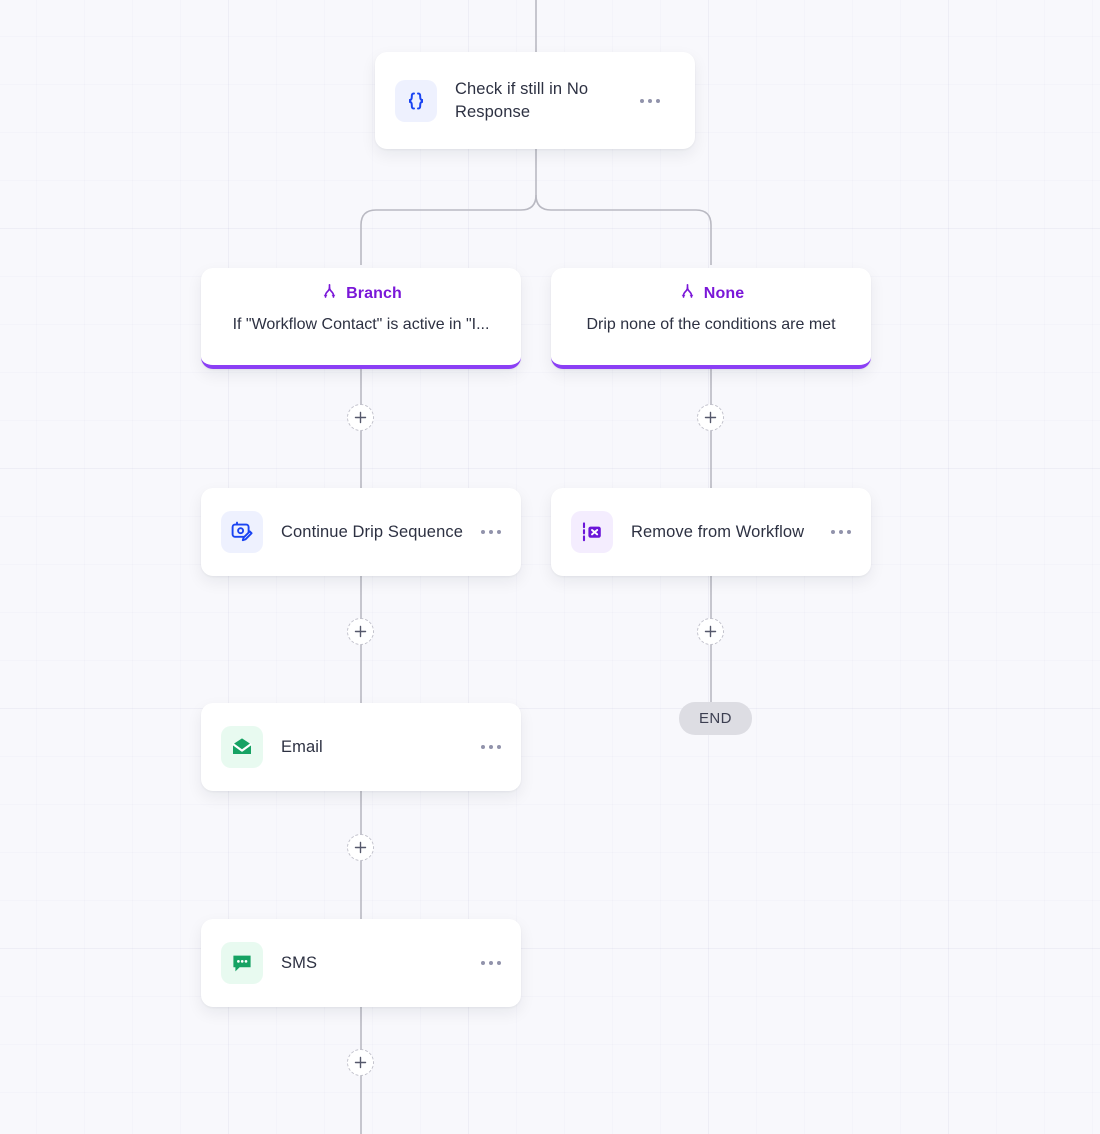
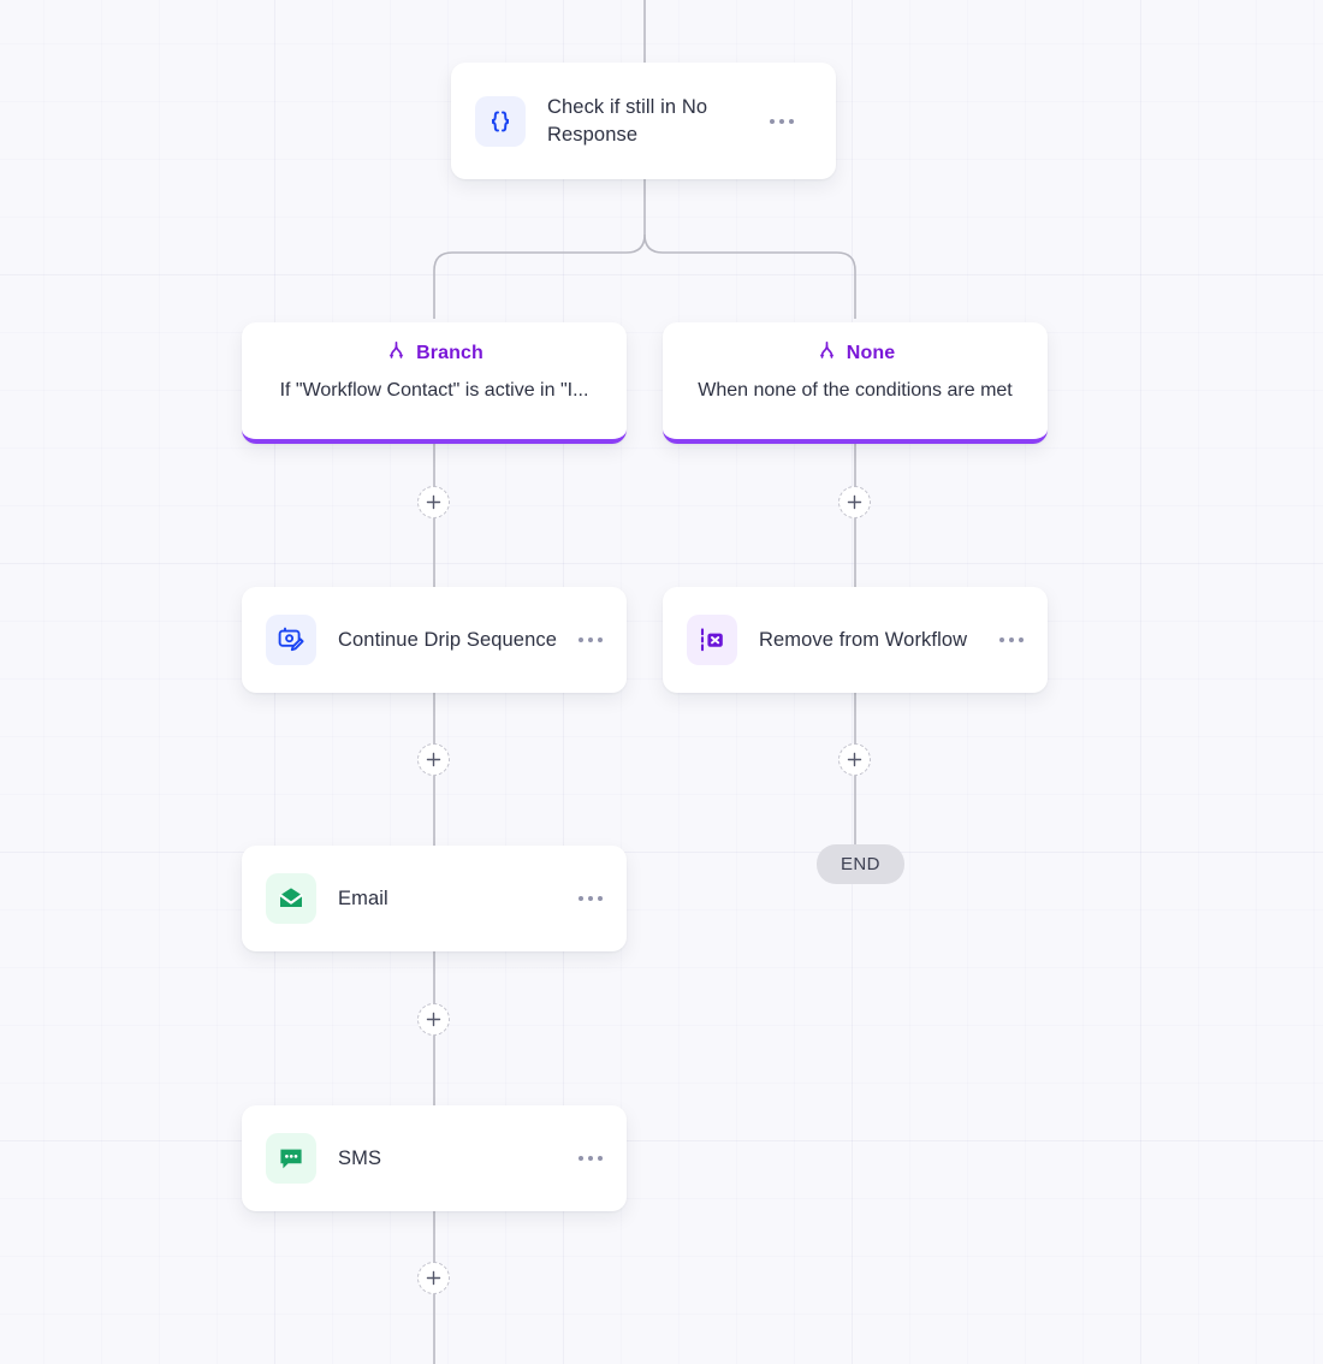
  Check if still in No Response
  Branch
  If "Workflow Contact" is active in "I...
  None
- Drip none of the conditions are met
+ When none of the conditions are met
  Continue Drip Sequence
  Remove from Workflow
  END
  Email
  SMS
